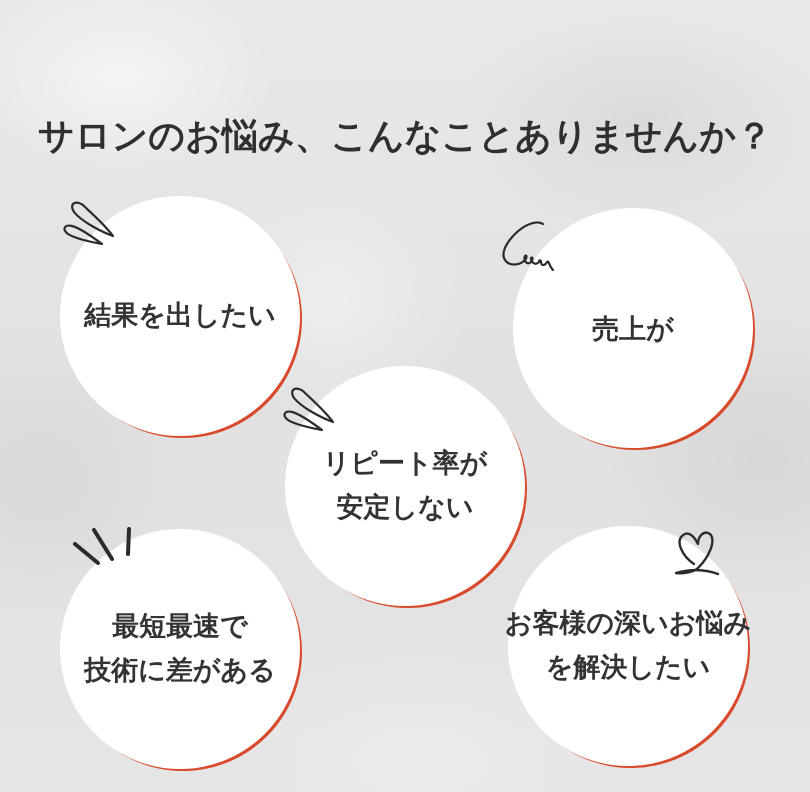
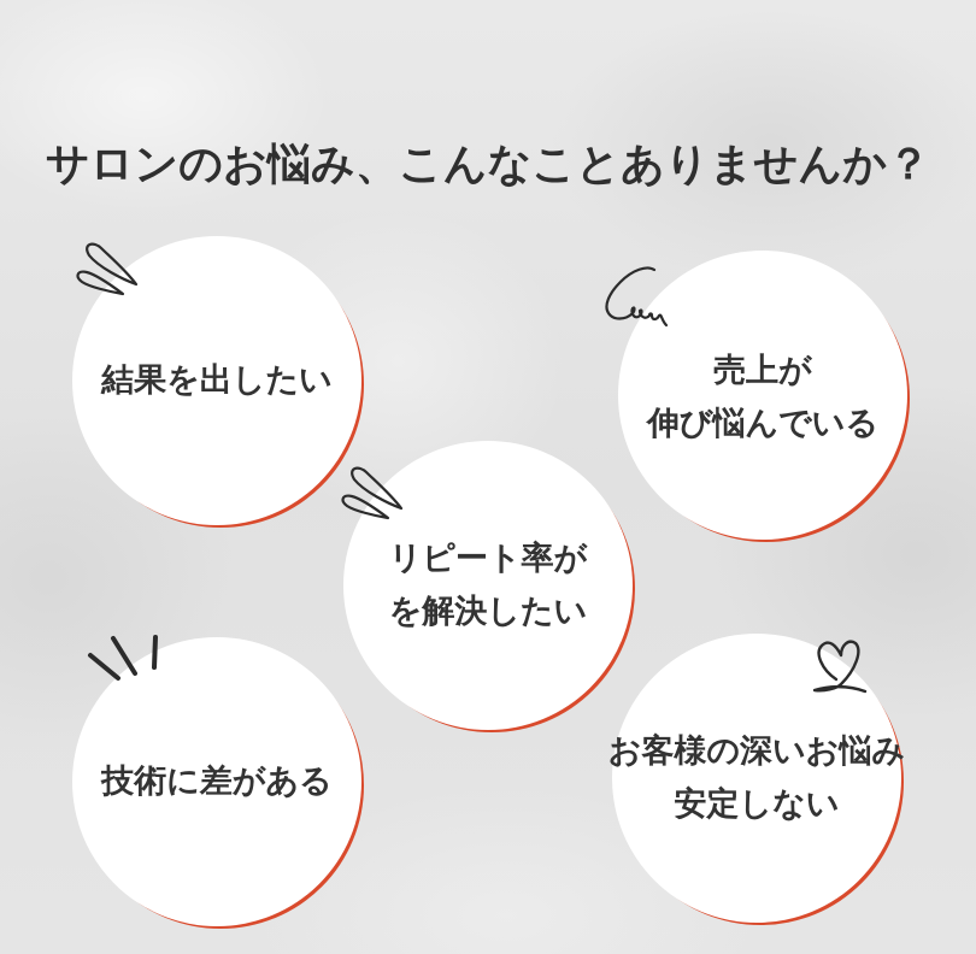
  サロンのお悩み、こんなことありませんか？
  結果を出したい
  売上が
+ 伸び悩んでいる
  リピート率が
- 安定しない
+ を解決したい
- 最短最速で
  技術に差がある
  お客様の深いお悩み
- を解決したい
+ 安定しない
